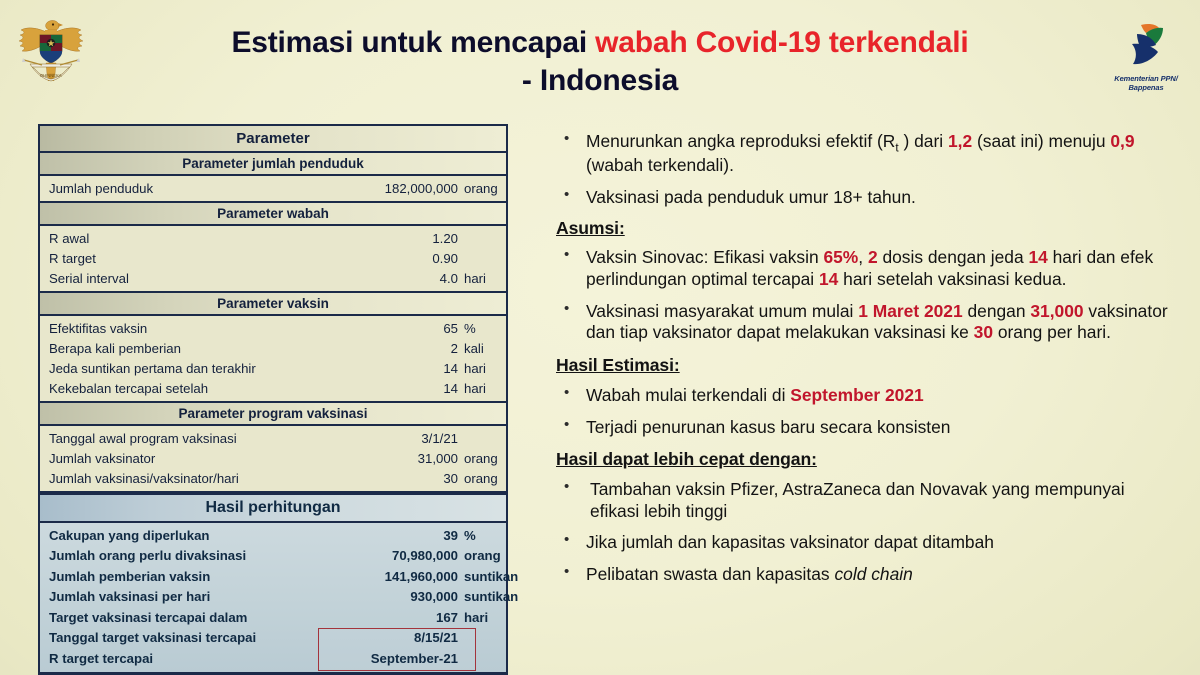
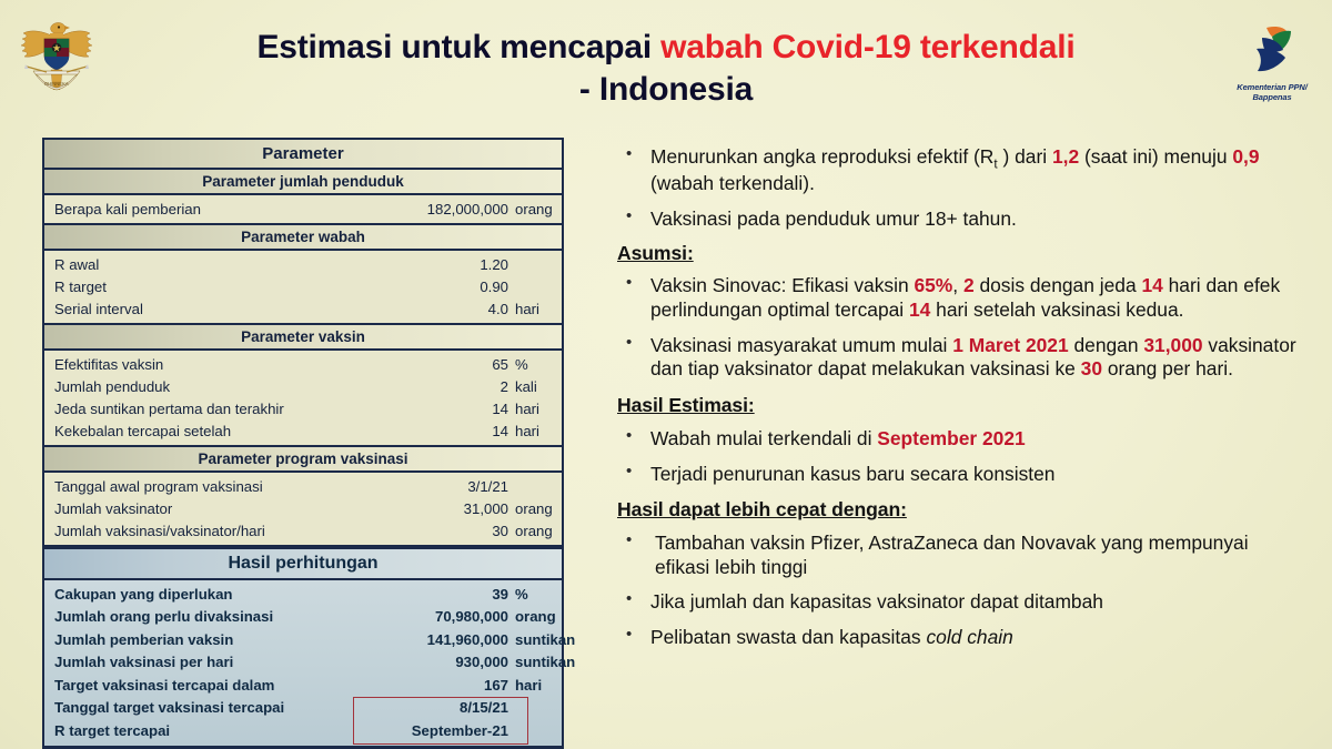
  Estimasi untuk mencapai wabah Covid-19 terkendali
  - Indonesia
  Kementerian PPN/
  Bappenas
  Parameter
  Parameter jumlah penduduk
- Jumlah penduduk
+ Berapa kali pemberian
  182,000,000
  orang
  Parameter wabah
  R awal
  1.20
  R target
  0.90
  Serial interval
  4.0
  hari
  Parameter vaksin
  Efektifitas vaksin
  65
  %
- Berapa kali pemberian
+ Jumlah penduduk
  2
  kali
  Jeda suntikan pertama dan terakhir
  14
  hari
  Kekebalan tercapai setelah
  14
  hari
  Parameter program vaksinasi
  Tanggal awal program vaksinasi
  3/1/21
  Jumlah vaksinator
  31,000
  orang
  Jumlah vaksinasi/vaksinator/hari
  30
  orang
  Hasil perhitungan
  Cakupan yang diperlukan
  39
  %
  Jumlah orang perlu divaksinasi
  70,980,000
  orang
  Jumlah pemberian vaksin
  141,960,000
  suntikan
  Jumlah vaksinasi per hari
  930,000
  suntikan
  Target vaksinasi tercapai dalam
  167
  hari
  Tanggal target vaksinasi tercapai
  8/15/21
  R target tercapai
  September-21
  Menurunkan angka reproduksi efektif (Rt ) dari 1,2 (saat ini) menuju 0,9 (wabah terkendali).
  Vaksinasi pada penduduk umur 18+ tahun.
  Asumsi:
  Vaksin Sinovac: Efikasi vaksin 65%, 2 dosis dengan jeda 14 hari dan efek perlindungan optimal tercapai 14 hari setelah vaksinasi kedua.
  Vaksinasi masyarakat umum mulai 1 Maret 2021 dengan 31,000 vaksinator dan tiap vaksinator dapat melakukan vaksinasi ke 30 orang per hari.
  Hasil Estimasi:
  Wabah mulai terkendali di September 2021
  Terjadi penurunan kasus baru secara konsisten
  Hasil dapat lebih cepat dengan:
  Tambahan vaksin Pfizer, AstraZaneca dan Novavak yang mempunyai efikasi lebih tinggi
  Jika jumlah dan kapasitas vaksinator dapat ditambah
  Pelibatan swasta dan kapasitas cold chain
